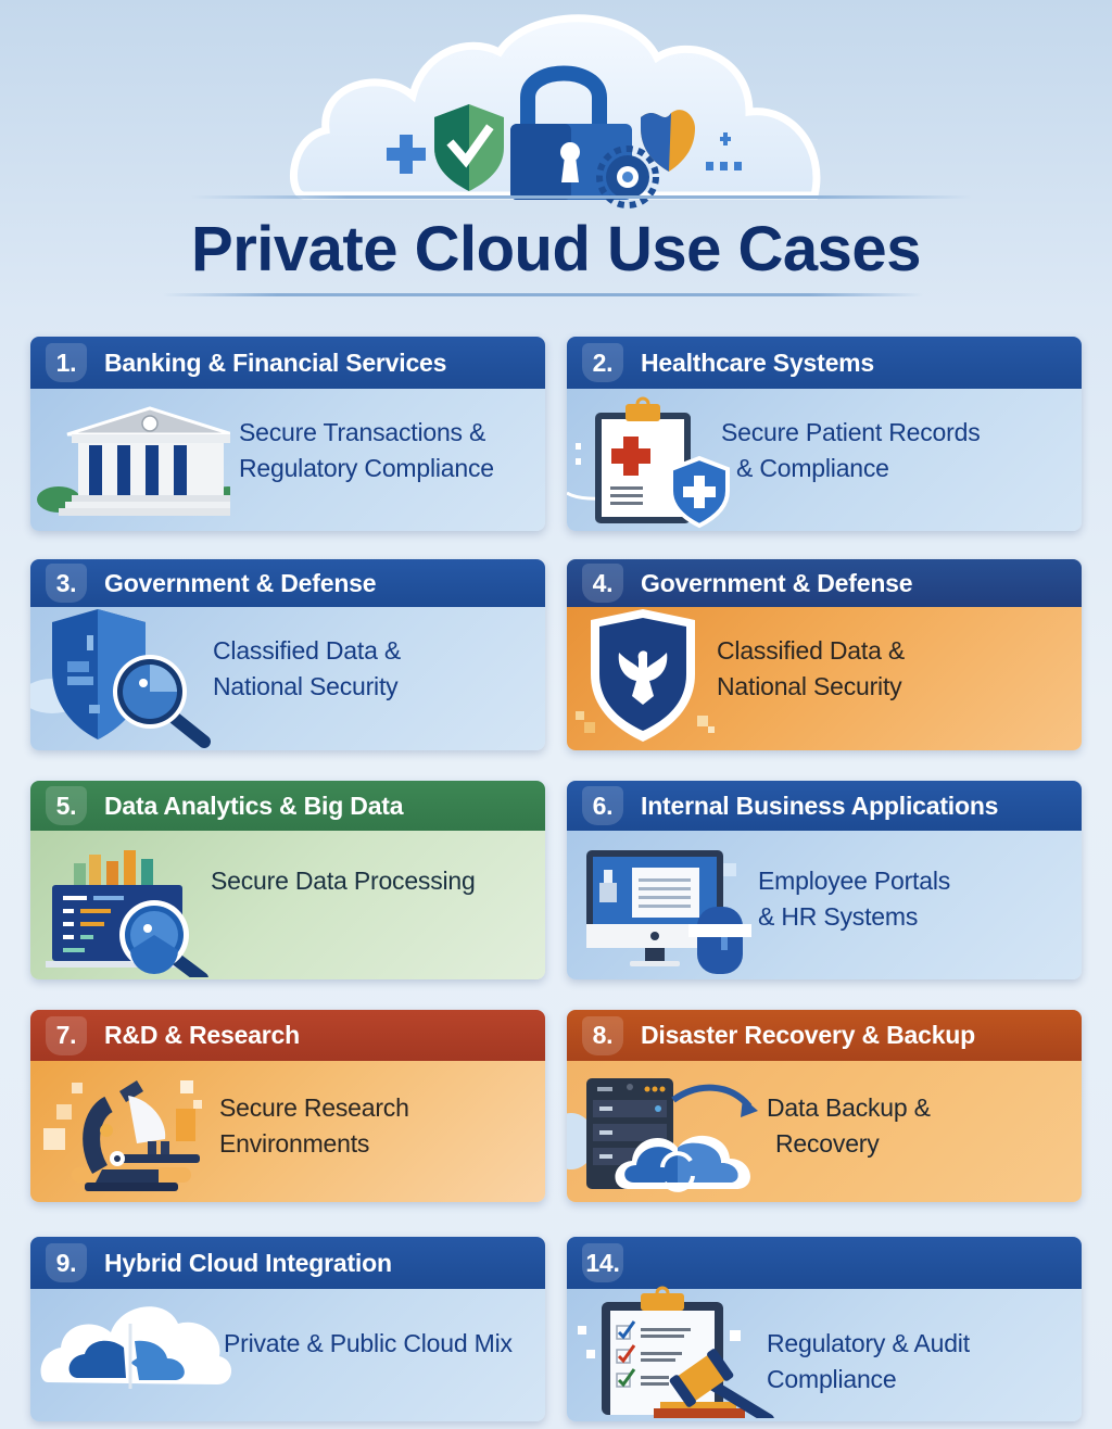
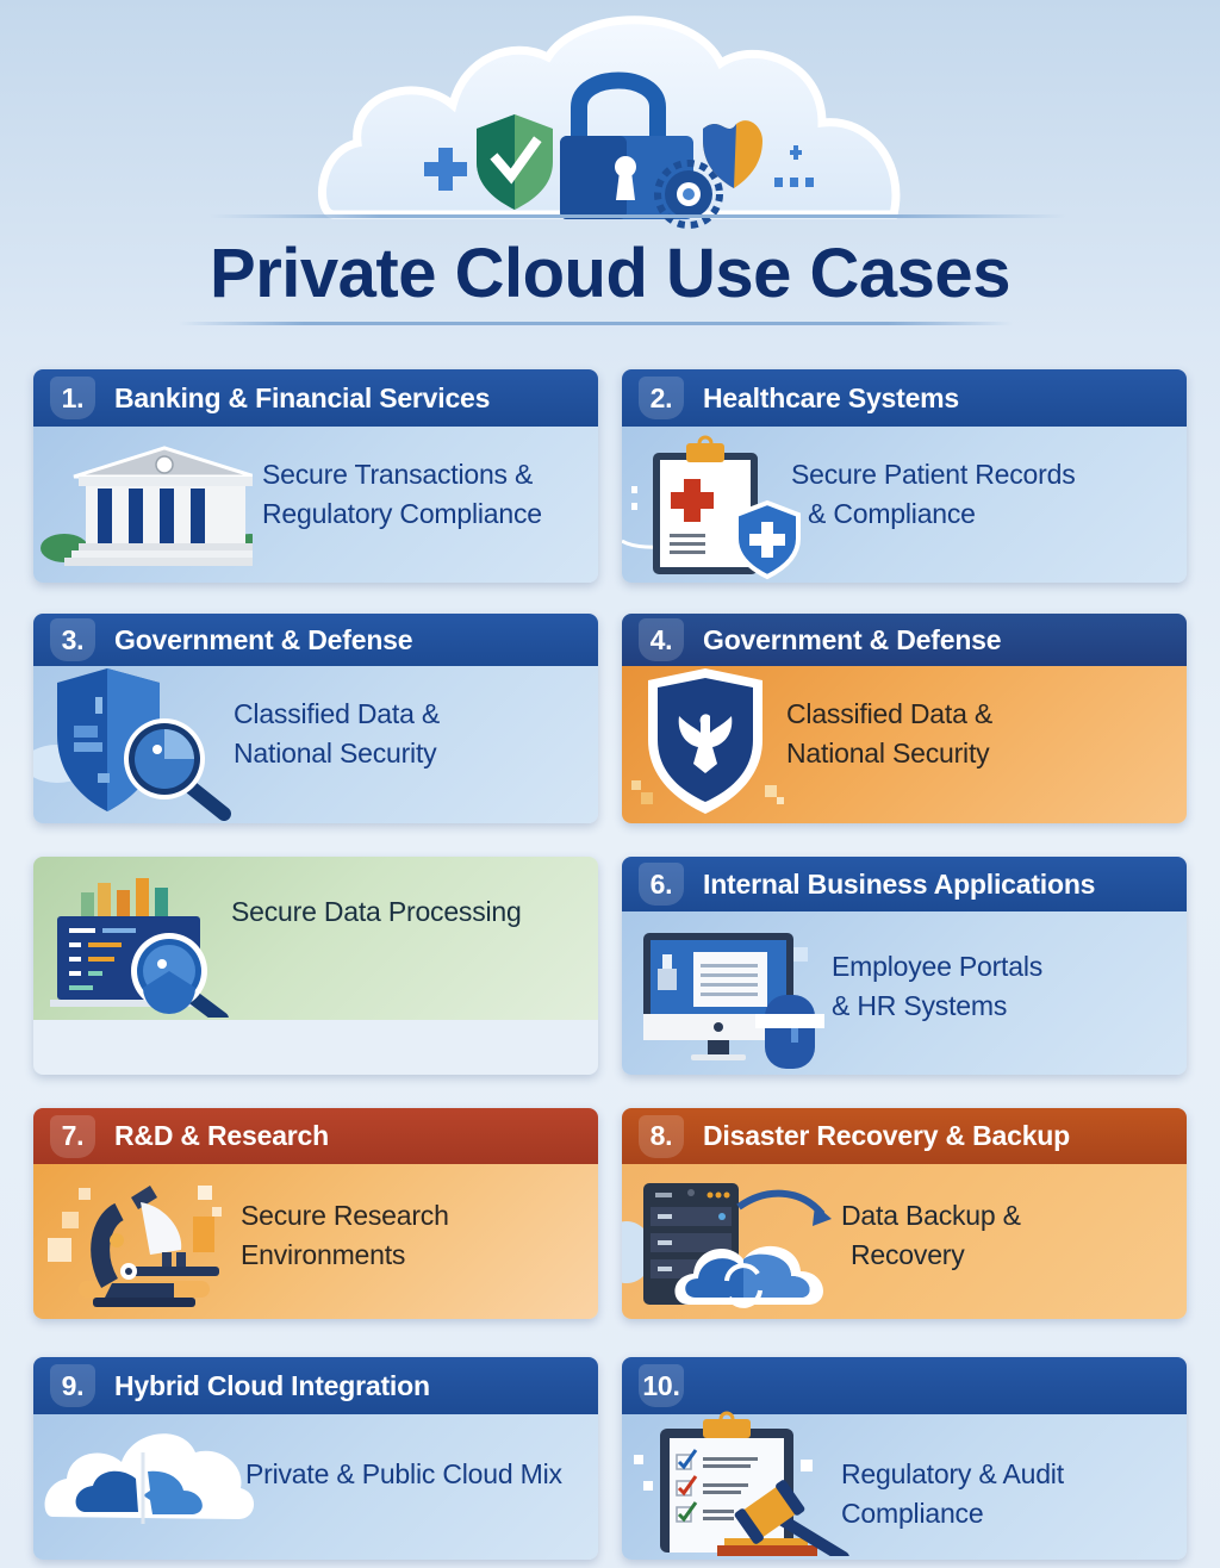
  Private Cloud Use Cases
  1.
  Banking & Financial Services
  Secure Transactions &
  Regulatory Compliance
  2.
  Healthcare Systems
  Secure Patient Records
  & Compliance
  3.
  Government & Defense
  Classified Data &
  National Security
  4.
  Government & Defense
  Classified Data &
  National Security
- 5.
- Data Analytics & Big Data
  Secure Data Processing
  6.
  Internal Business Applications
  Employee Portals
  & HR Systems
  7.
  R&D & Research
  Secure Research
  Environments
  8.
  Disaster Recovery & Backup
  Data Backup &
  Recovery
  9.
  Hybrid Cloud Integration
  Private & Public Cloud Mix
- 14.
+ 10.
  Regulatory & Audit Compliance
